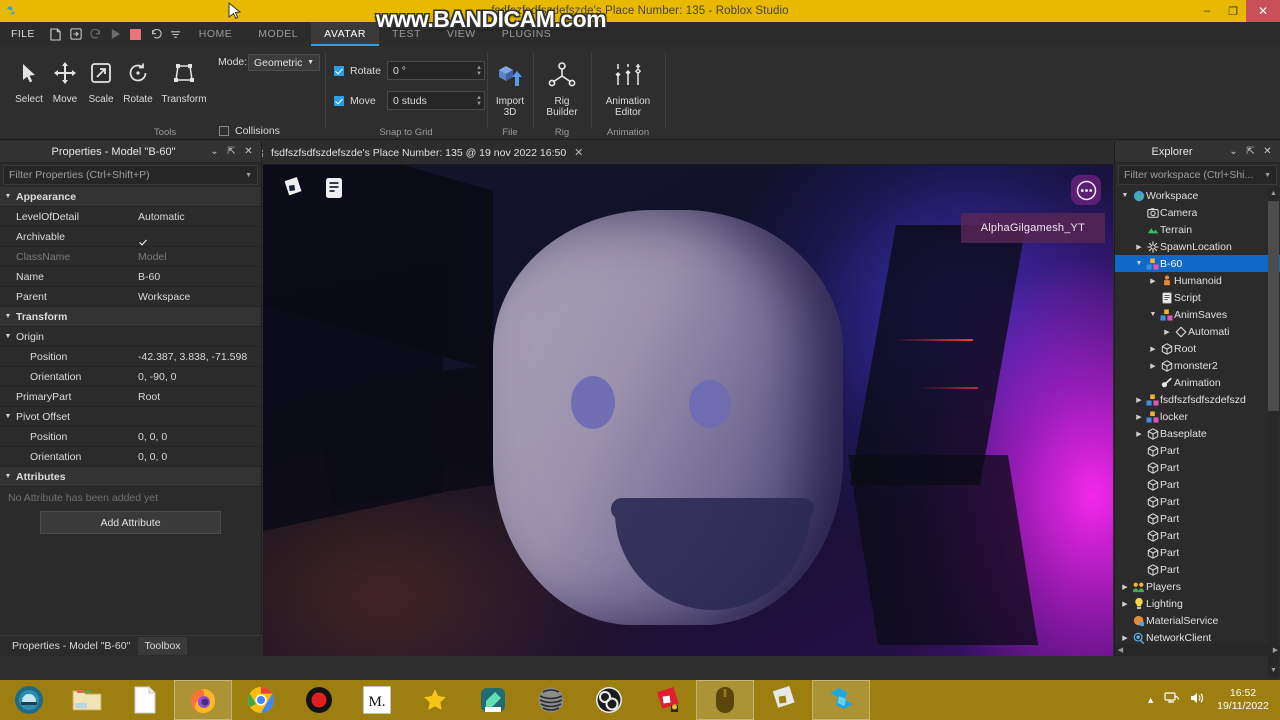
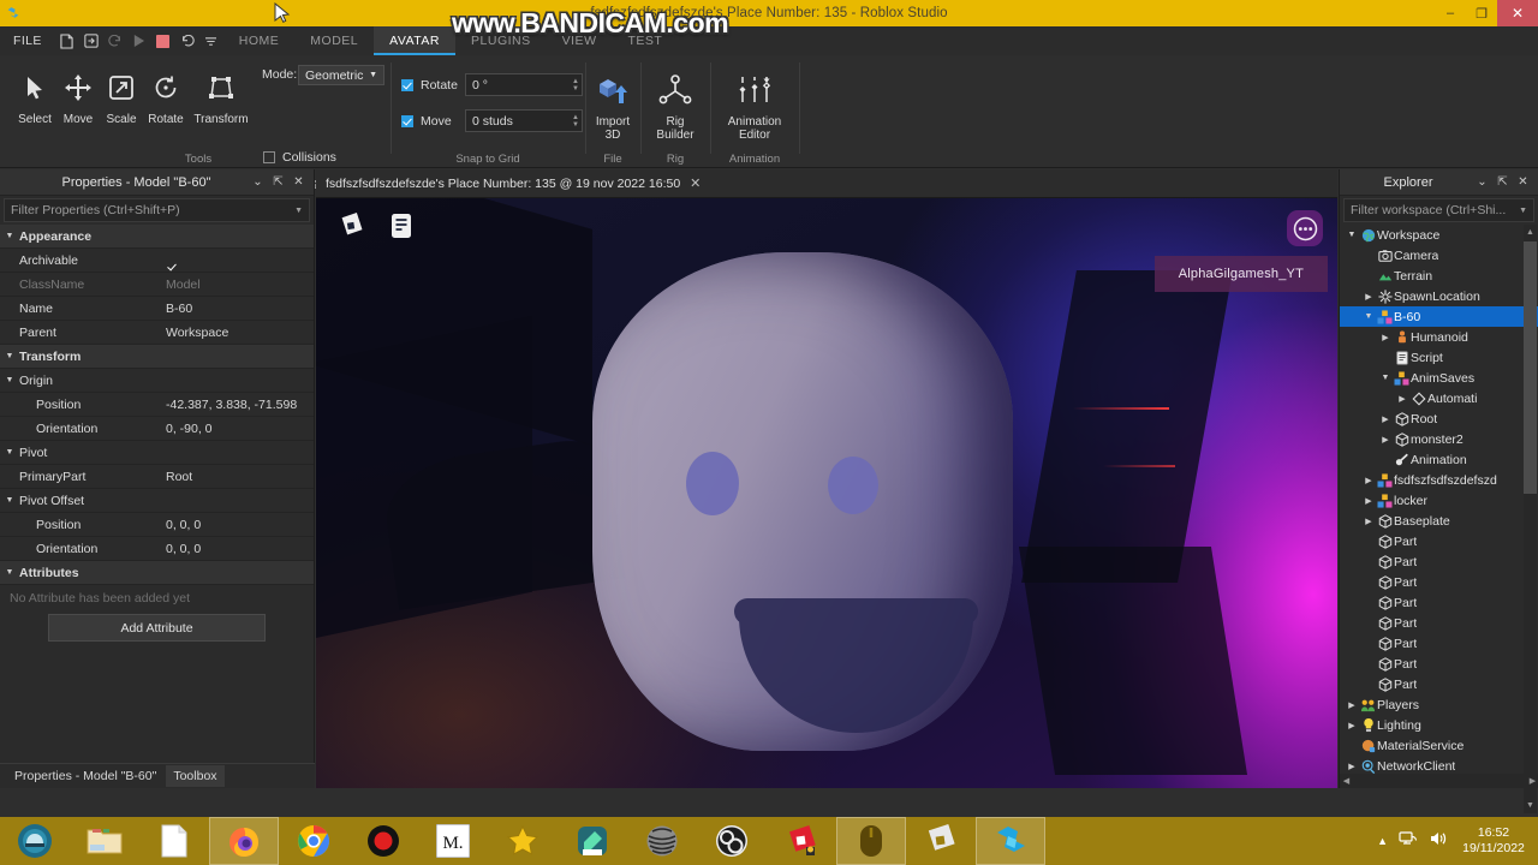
  fsdfszfsdfszdefszde's Place Number: 135 - Roblox Studio
  –
  ❐
  ✕
  FILE
  HOME
  MODEL
  AVATAR
- TEST
+ PLUGINS
  VIEW
- PLUGINS
+ TEST
  Select
  Move
  Scale
  Rotate
  Transform
  Mode:
  Geometric
  Collisions
  Tools
  Rotate
  0 °
  Move
  0 studs
  Snap to Grid
  Import
  3D
  File
  Rig
  Builder
  Rig
  Animation
  Editor
  Animation
  Properties - Model "B-60"
  ⌄
  ⇱
  ✕
  Filter Properties (Ctrl+Shift+P)
  Appearance
- LevelOfDetail
- Automatic
  Archivable
  ClassName
  Model
  Name
  B-60
  Parent
  Workspace
  Transform
  Origin
  Position
  -42.387, 3.838, -71.598
  Orientation
  0, -90, 0
+ Pivot
  PrimaryPart
  Root
  Pivot Offset
  Position
  0, 0, 0
  Orientation
  0, 0, 0
  Attributes
  No Attribute has been added yet
  Add Attribute
  Properties - Model "B-60"
  Toolbox
  fsdfszfsdfszdefszde's Place Number: 135 @ 19 nov 2022 16:50
  ✕
  AlphaGilgamesh_YT
  Explorer
  ⌄
  ⇱
  ✕
  Filter workspace (Ctrl+Shi...
  Workspace
  Camera
  Terrain
  SpawnLocation
  B-60
  Humanoid
  Script
  AnimSaves
  Automati
  Root
  monster2
  Animation
  fsdfszfsdfszdefszd
  locker
  Baseplate
  Part
  Part
  Part
  Part
  Part
  Part
  Part
  Part
  Players
  Lighting
  MaterialService
  NetworkClient
  www.BANDICAM.com
  M.
  ▲
  16:52
  19/11/2022
